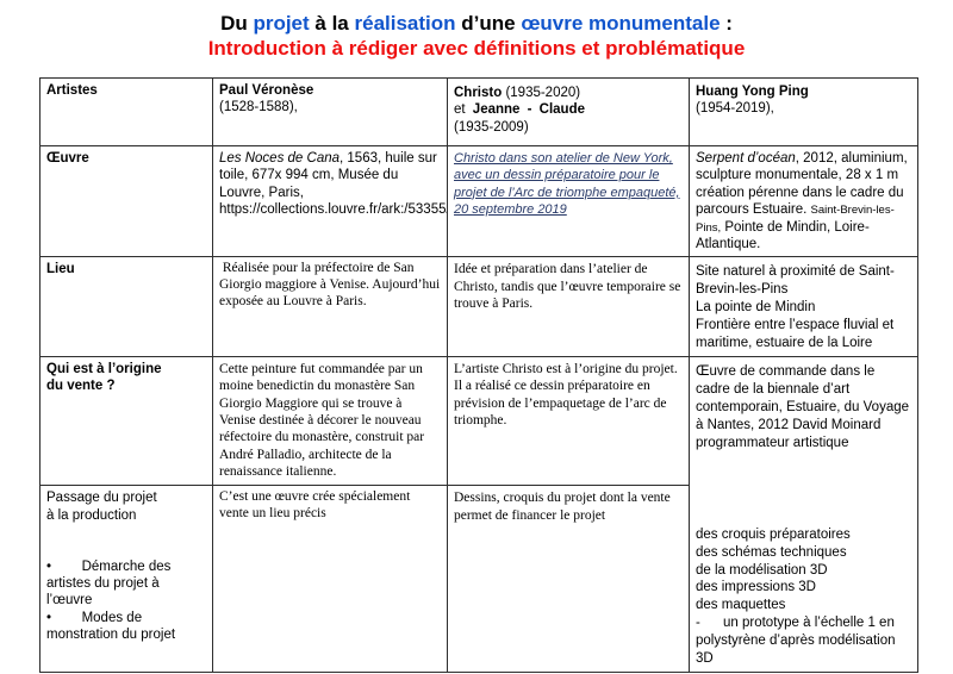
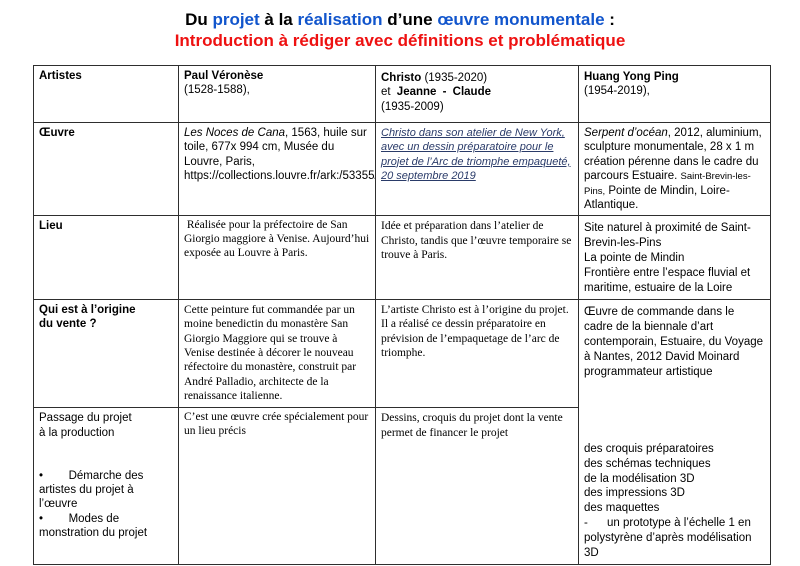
  Du projet à la réalisation d’une œuvre monumentale :
  Introduction à rédiger avec définitions et problématique
  Artistes	Paul Véronèse (1528-1588),	Christo (1935-2020) et Jeanne - Claude (1935-2009)	Huang Yong Ping (1954-2019),
  Œuvre	Les Noces de Cana, 1563, huile sur toile, 677x 994 cm, Musée du Louvre, Paris, https://collections.louvre.fr/ark:/53355	Christo dans son atelier de New York, avec un dessin préparatoire pour le projet de l’Arc de triomphe empaqueté, 20 septembre 2019	Serpent d’océan, 2012, aluminium, sculpture monumentale, 28 x 1 m création pérenne dans le cadre du parcours Estuaire. Saint-Brevin-les-Pins, Pointe de Mindin, Loire-Atlantique.
  Lieu	Réalisée pour la préfectoire de San Giorgio maggiore à Venise. Aujourd’hui exposée au Louvre à Paris.	Idée et préparation dans l’atelier de Christo, tandis que l’œuvre temporaire se trouve à Paris.	Site naturel à proximité de Saint-Brevin-les-Pins La pointe de Mindin Frontière entre l’espace fluvial et maritime, estuaire de la Loire
  Qui est à l’origine du vente ?	Cette peinture fut commandée par un moine benedictin du monastère San Giorgio Maggiore qui se trouve à Venise destinée à décorer le nouveau réfectoire du monastère, construit par André Palladio, architecte de la renaissance italienne.	L’artiste Christo est à l’origine du projet. Il a réalisé ce dessin préparatoire en prévision de l’empaquetage de l’arc de triomphe.	Œuvre de commande dans le cadre de la biennale d’art contemporain, Estuaire, du Voyage à Nantes, 2012 David Moinard programmateur artistique des croquis préparatoires des schémas techniques de la modélisation 3D des impressions 3D des maquettes - un prototype à l’échelle 1 en polystyrène d’après modélisation 3D
- Passage du projet à la production • Démarche des artistes du projet à l’œuvre • Modes de monstration du projet	C’est une œuvre crée spécialement vente un lieu précis	Dessins, croquis du projet dont la vente permet de financer le projet
+ Passage du projet à la production • Démarche des artistes du projet à l’œuvre • Modes de monstration du projet	C’est une œuvre crée spécialement pour un lieu précis	Dessins, croquis du projet dont la vente permet de financer le projet
